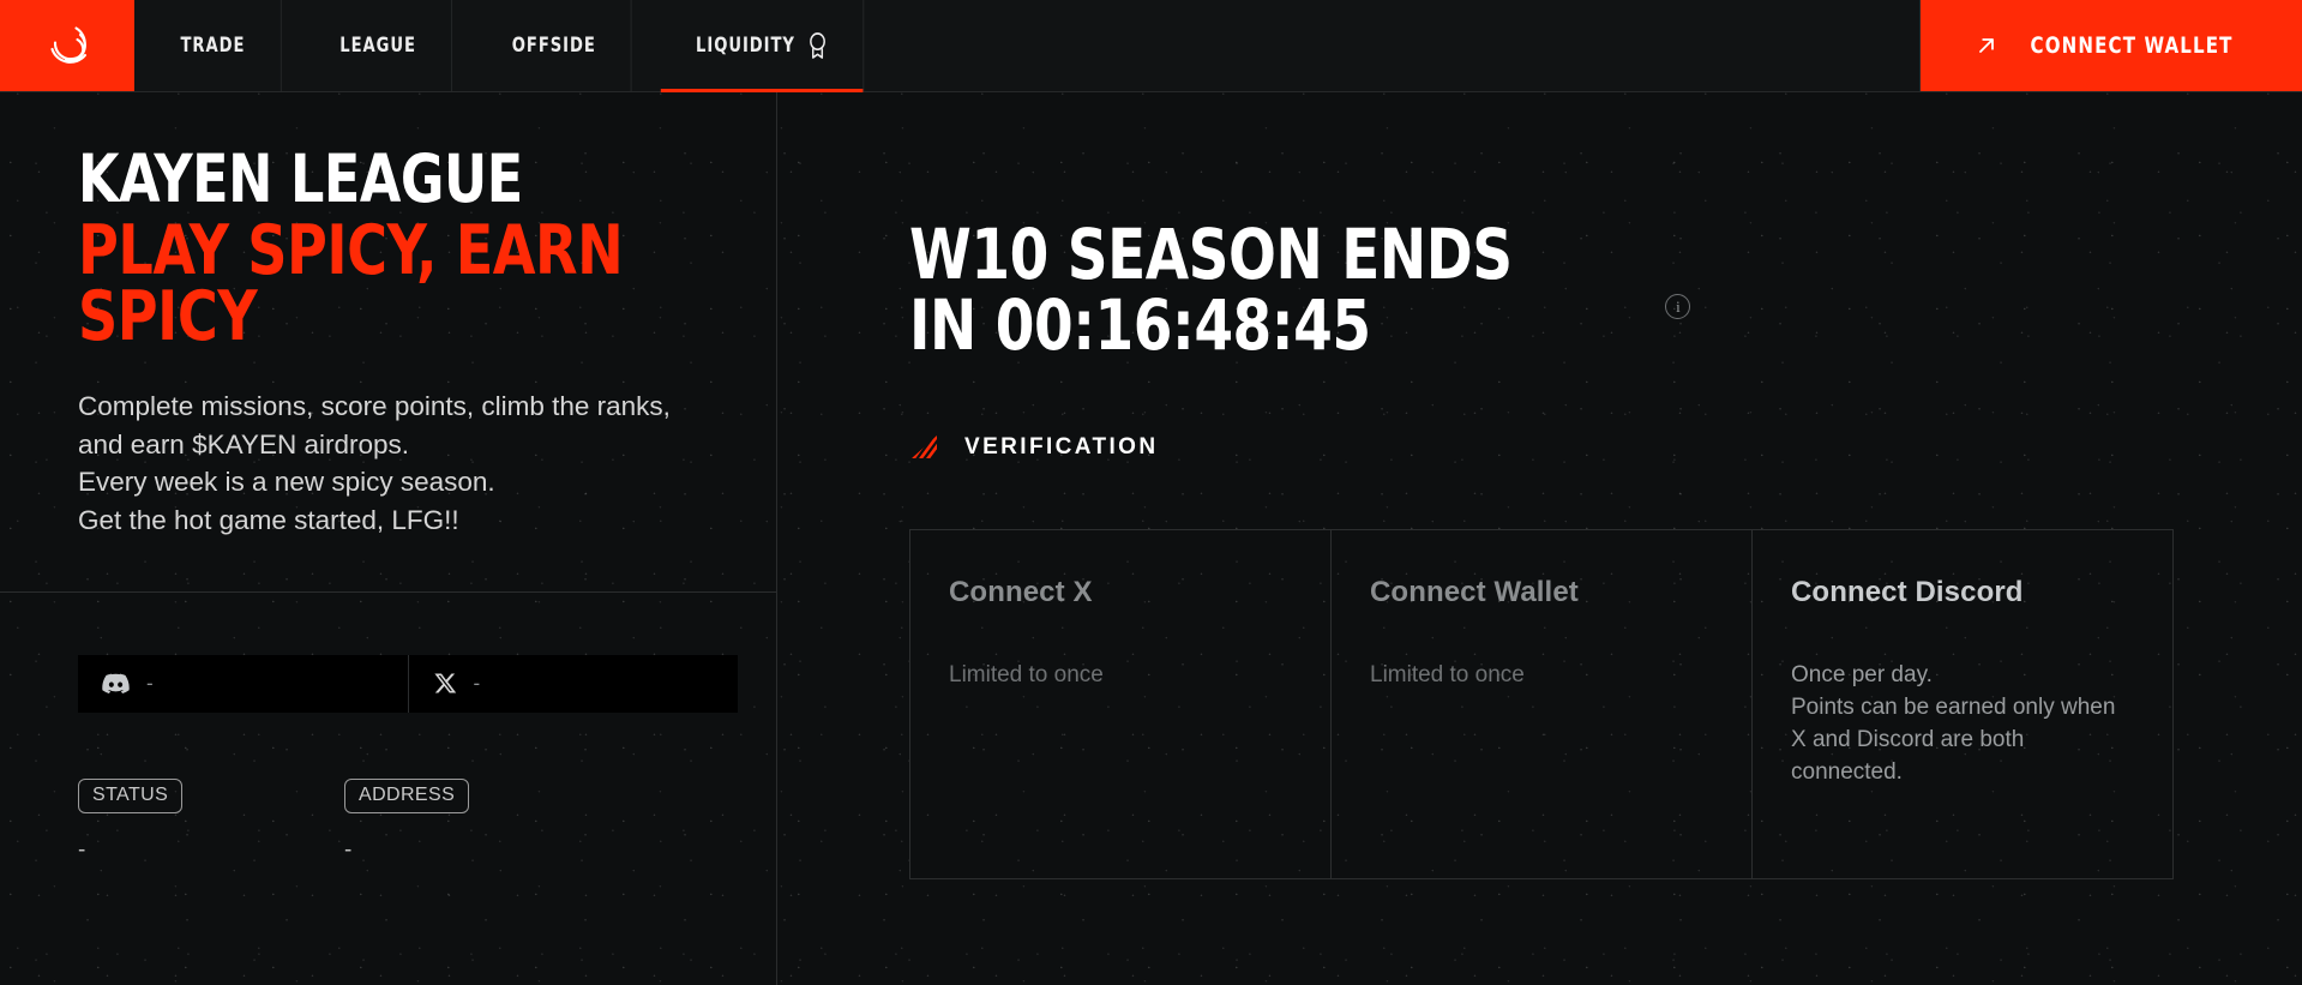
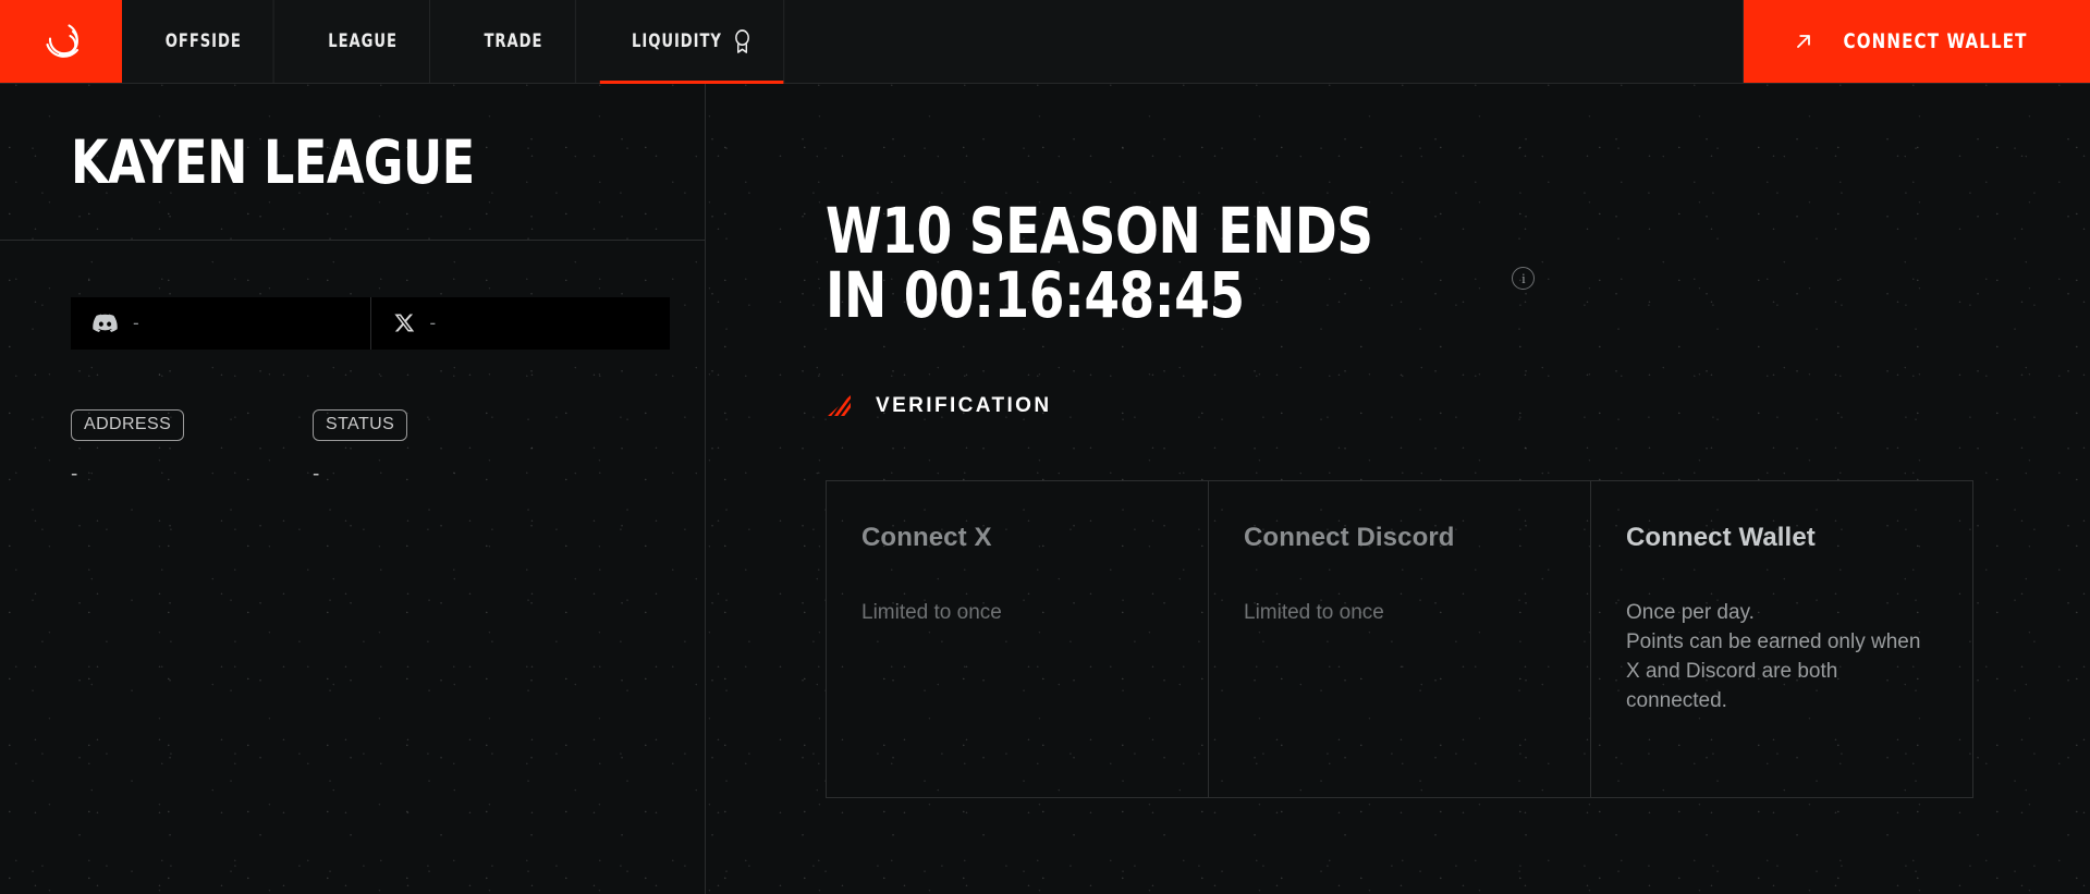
- TRADE
+ OFFSIDE
  LEAGUE
- OFFSIDE
+ TRADE
  LIQUIDITY
  CONNECT WALLET
  KAYEN LEAGUE
- PLAY SPICY, EARN SPICY
- Complete missions, score points, climb the ranks, and earn $KAYEN airdrops.
- Every week is a new spicy season.
- Get the hot game started, LFG!!
  -
  -
- STATUS
+ ADDRESS
  -
- ADDRESS
+ STATUS
  -
  W10 SEASON ENDS
  IN 00:16:48:45
  i
  VERIFICATION
  Connect X
  Limited to once
- Connect Wallet
+ Connect Discord
  Limited to once
- Connect Discord
+ Connect Wallet
  Once per day.
  Points can be earned only when X and Discord are both connected.
